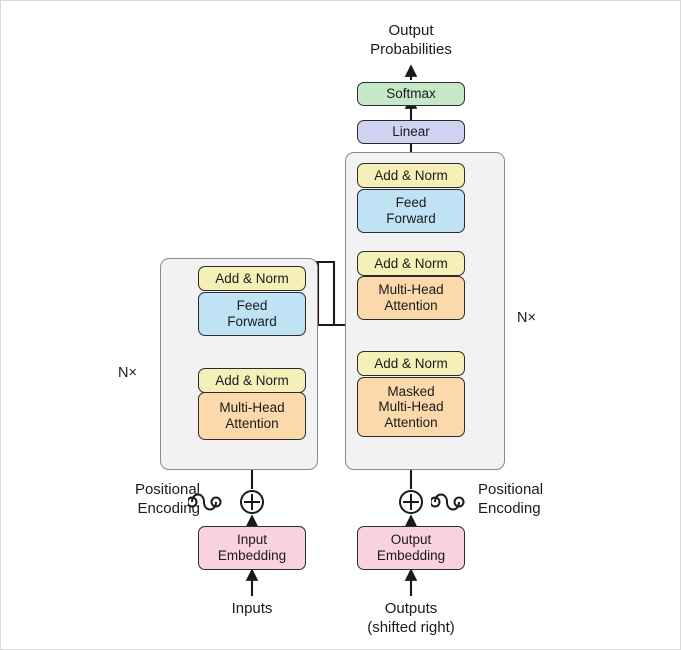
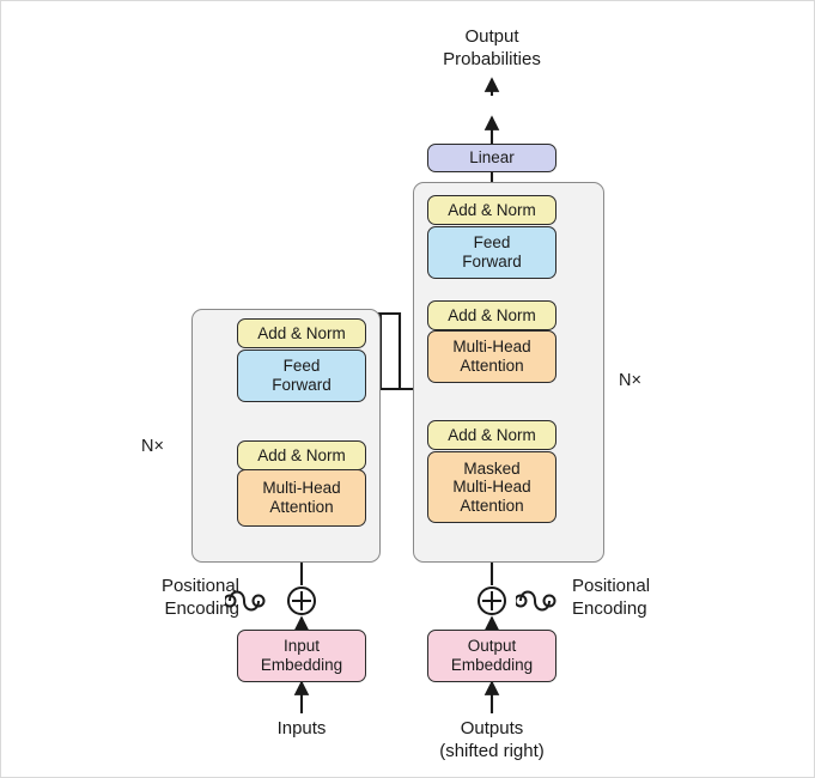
  Add & Norm
  Feed
  Forward
  Add & Norm
  Multi-Head
  Attention
  Add & Norm
  Feed
  Forward
  Add & Norm
  Multi-Head
  Attention
  Add & Norm
  Masked
  Multi-Head
  Attention
  Linear
- Softmax
  Input
  Embedding
  Output
  Embedding
  Output
  Probabilities
  Positional
  Encoding
  Positional
  Encoding
  Inputs
  Outputs
  (shifted right)
  N×
  N×
